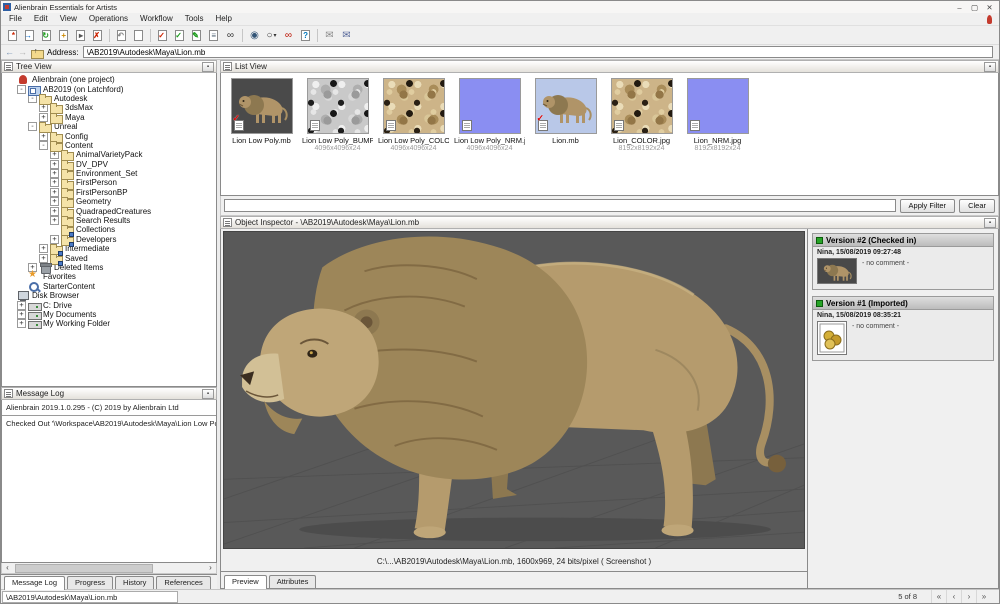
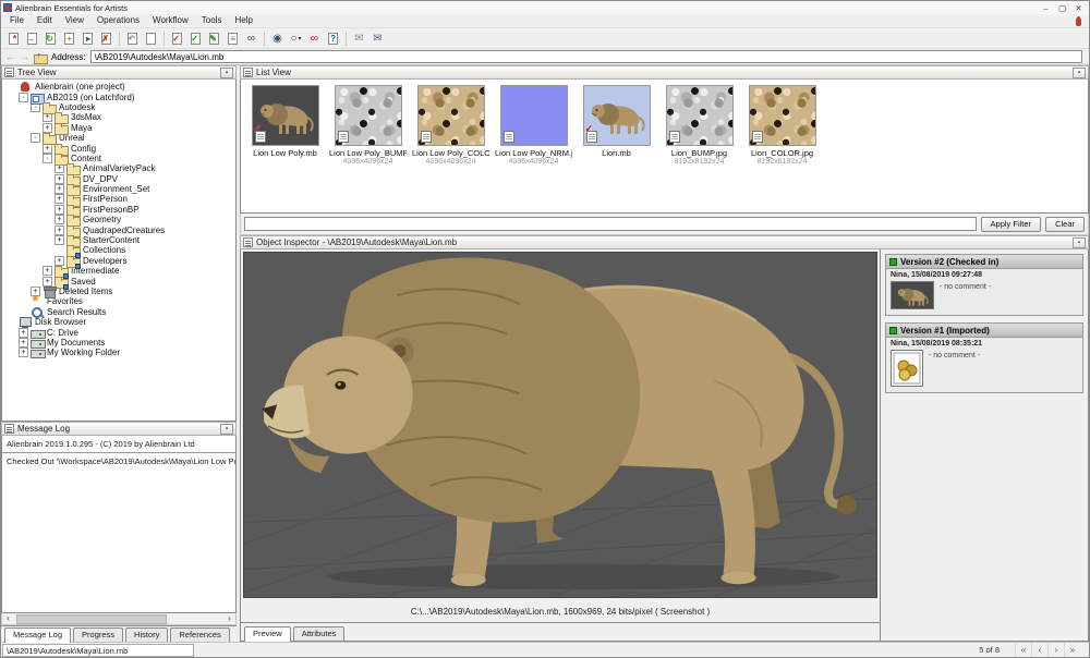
  Alienbrain Essentials for Artists
  –
  ▢
  ✕
  File
  Edit
  View
  Operations
  Workflow
  Tools
  Help
  *
  →
  ↻
  +
  ▸
  ✗
  ↶
  ✓
  ✓
  ✎
  ≡
  ∞
  ◉
  ○
  ∞
  ?
  ✉
  ✉
  ←
  →
  Address:
  \AB2019\Autodesk\Maya\Lion.mb
  Tree View
  Alienbrain (one project)
  -
  AB2019 (on Latchford)
  -
  Autodesk
  +
  3dsMax
  +
  Maya
  -
  Unreal
  +
  Config
  -
  Content
  +
  AnimalVarietyPack
  +
  DV_DPV
  +
  Environment_Set
  +
  FirstPerson
  +
  FirstPersonBP
  +
  Geometry
  +
  QuadrapedCreatures
  +
- Search Results
+ StarterContent
  Collections
  +
  Developers
  +
  Intermediate
  +
  Saved
  +
  Deleted Items
  Favorites
- StarterContent
+ Search Results
  Disk Browser
  +
  C: Drive
  +
  My Documents
  +
  My Working Folder
  Message Log
  Alienbrain 2019.1.0.295 - (C) 2019 by Alienbrain Ltd
  Checked Out '\Workspace\AB2019\Autodesk\Maya\Lion Low P
  ‹
  ›
  Message Log
  Progress
  History
  References
  List View
  ✓
  Lion Low Poly.mb
  Lion Low Poly_BUMP
  Lion Low Poly_COLO
  Lion Low Poly_NRM.j
  ✓
  Lion.mb
+ Lion_BUMP.jpg
  Lion_COLOR.jpg
- Lion_NRM.jpg
  Apply Filter
  Clear
  Object Inspector - \AB2019\Autodesk\Maya\Lion.mb
  C:\...\AB2019\Autodesk\Maya\Lion.mb, 1600x969, 24 bits/pixel ( Screenshot )
  Preview
  Attributes
  Version #2 (Checked in)
  Version #1 (Imported)
  \AB2019\Autodesk\Maya\Lion.mb
  5 of 8
  «
  ‹
  ›
  »
